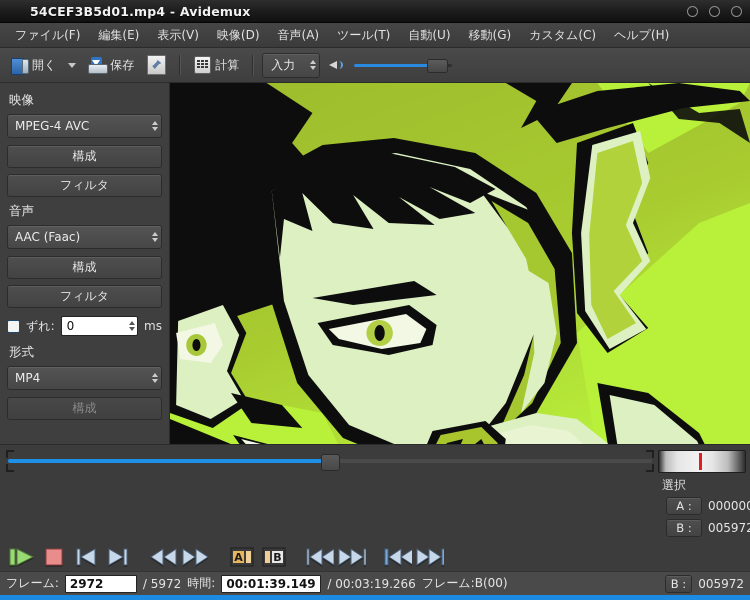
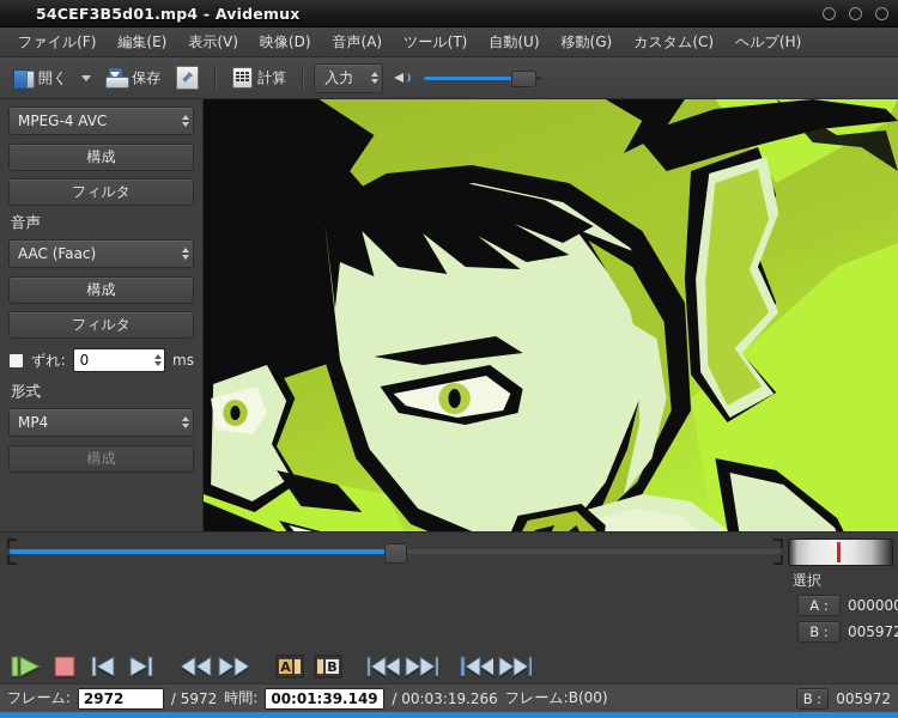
  54CEF3B5d01.mp4 - Avidemux
  ファイル(F)
  編集(E)
  表示(V)
  映像(D)
  音声(A)
  ツール(T)
  自動(U)
  移動(G)
  カスタム(C)
  ヘルプ(H)
  開く
  保存
  計算
  入力
- 映像
  MPEG-4 AVC
  構成
  フィルタ
  音声
  AAC (Faac)
  構成
  フィルタ
  ずれ:
  0
  ms
  形式
  MP4
  構成
  選択
  A :
  00000
  B :
  00597
  A
  B
  フレーム:
  2972
  / 5972
  時間:
  00:01:39.149
  / 00:03:19.266
  フレーム:B(00)
  B :
  005972
